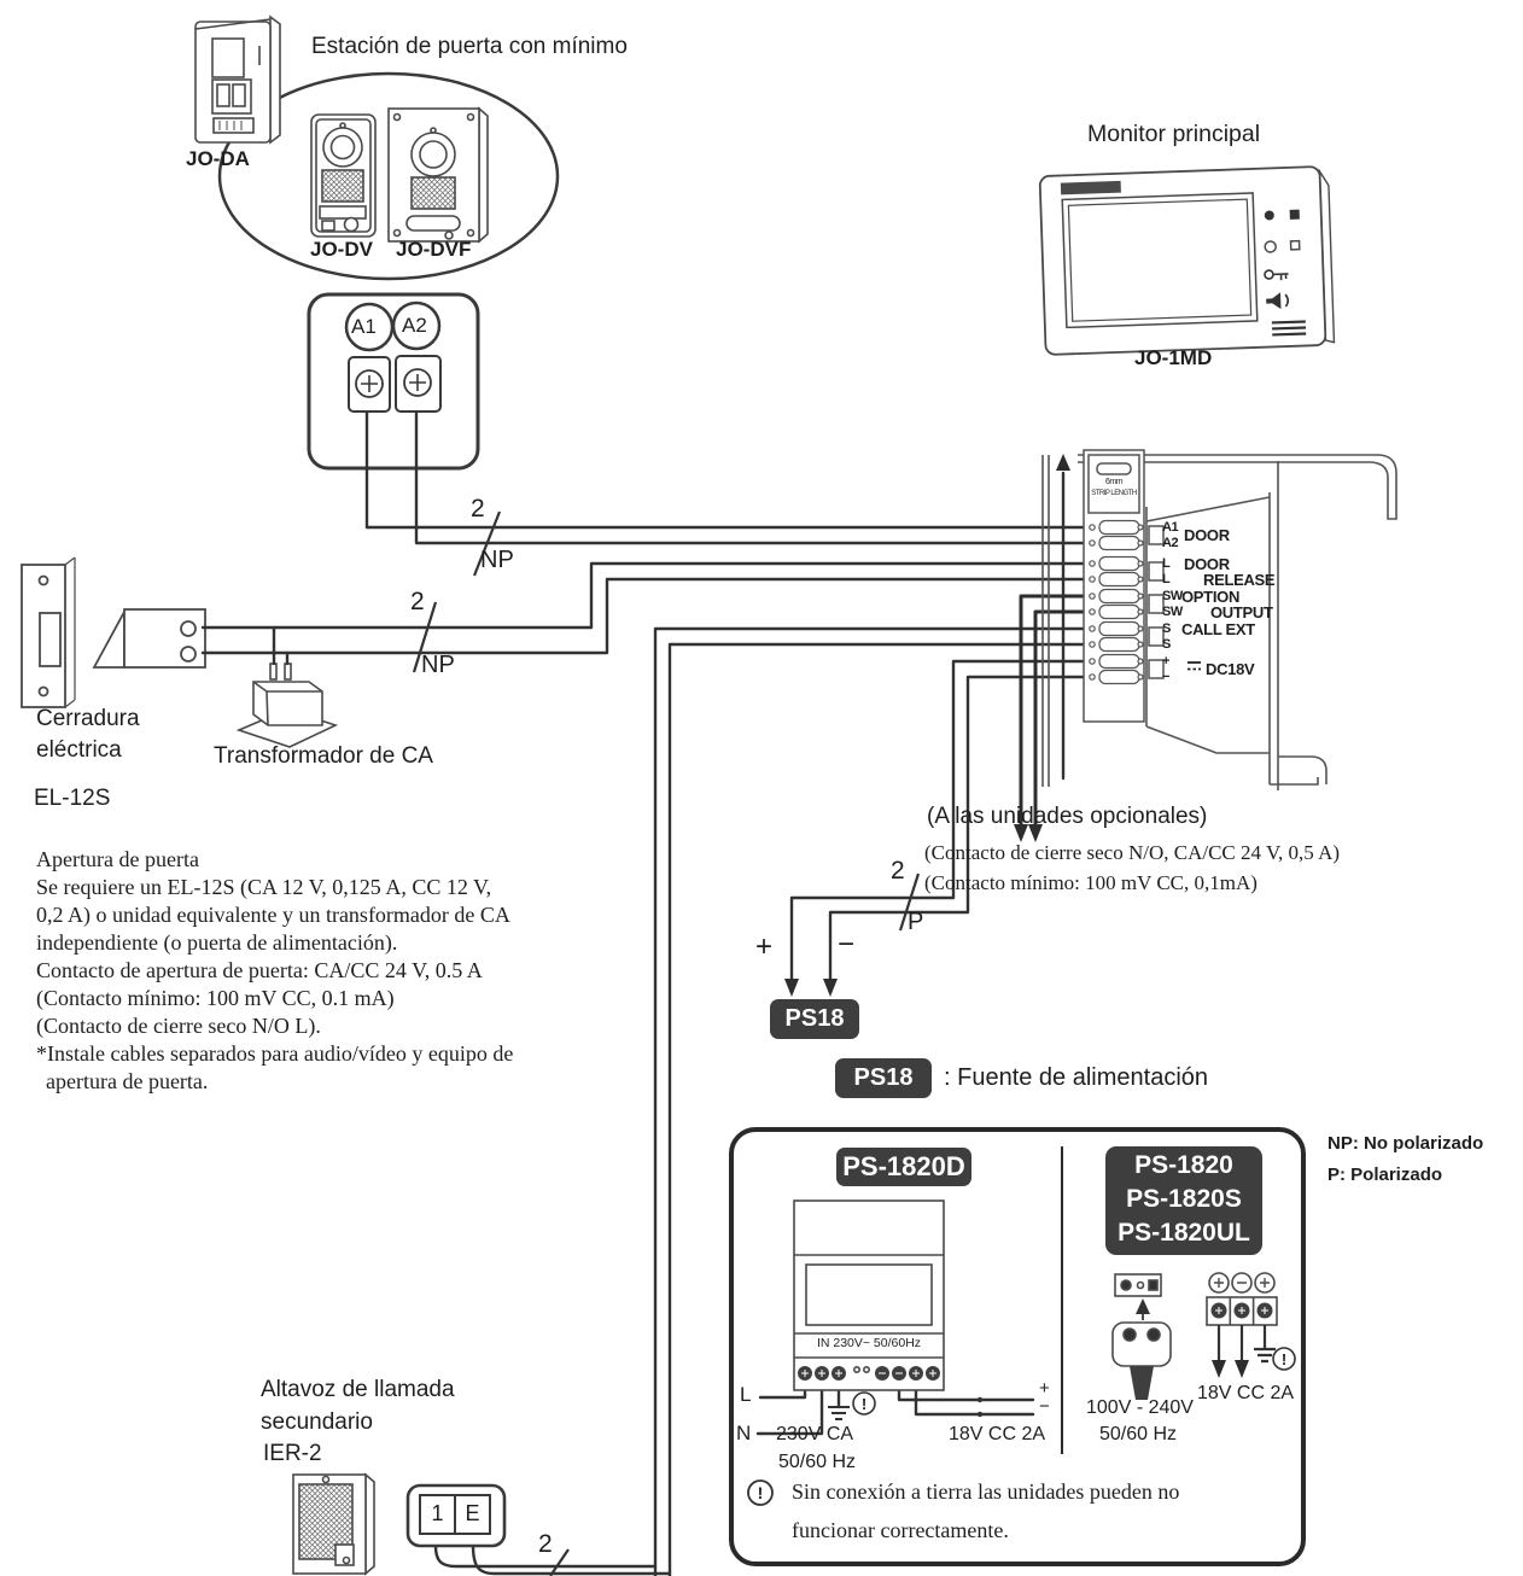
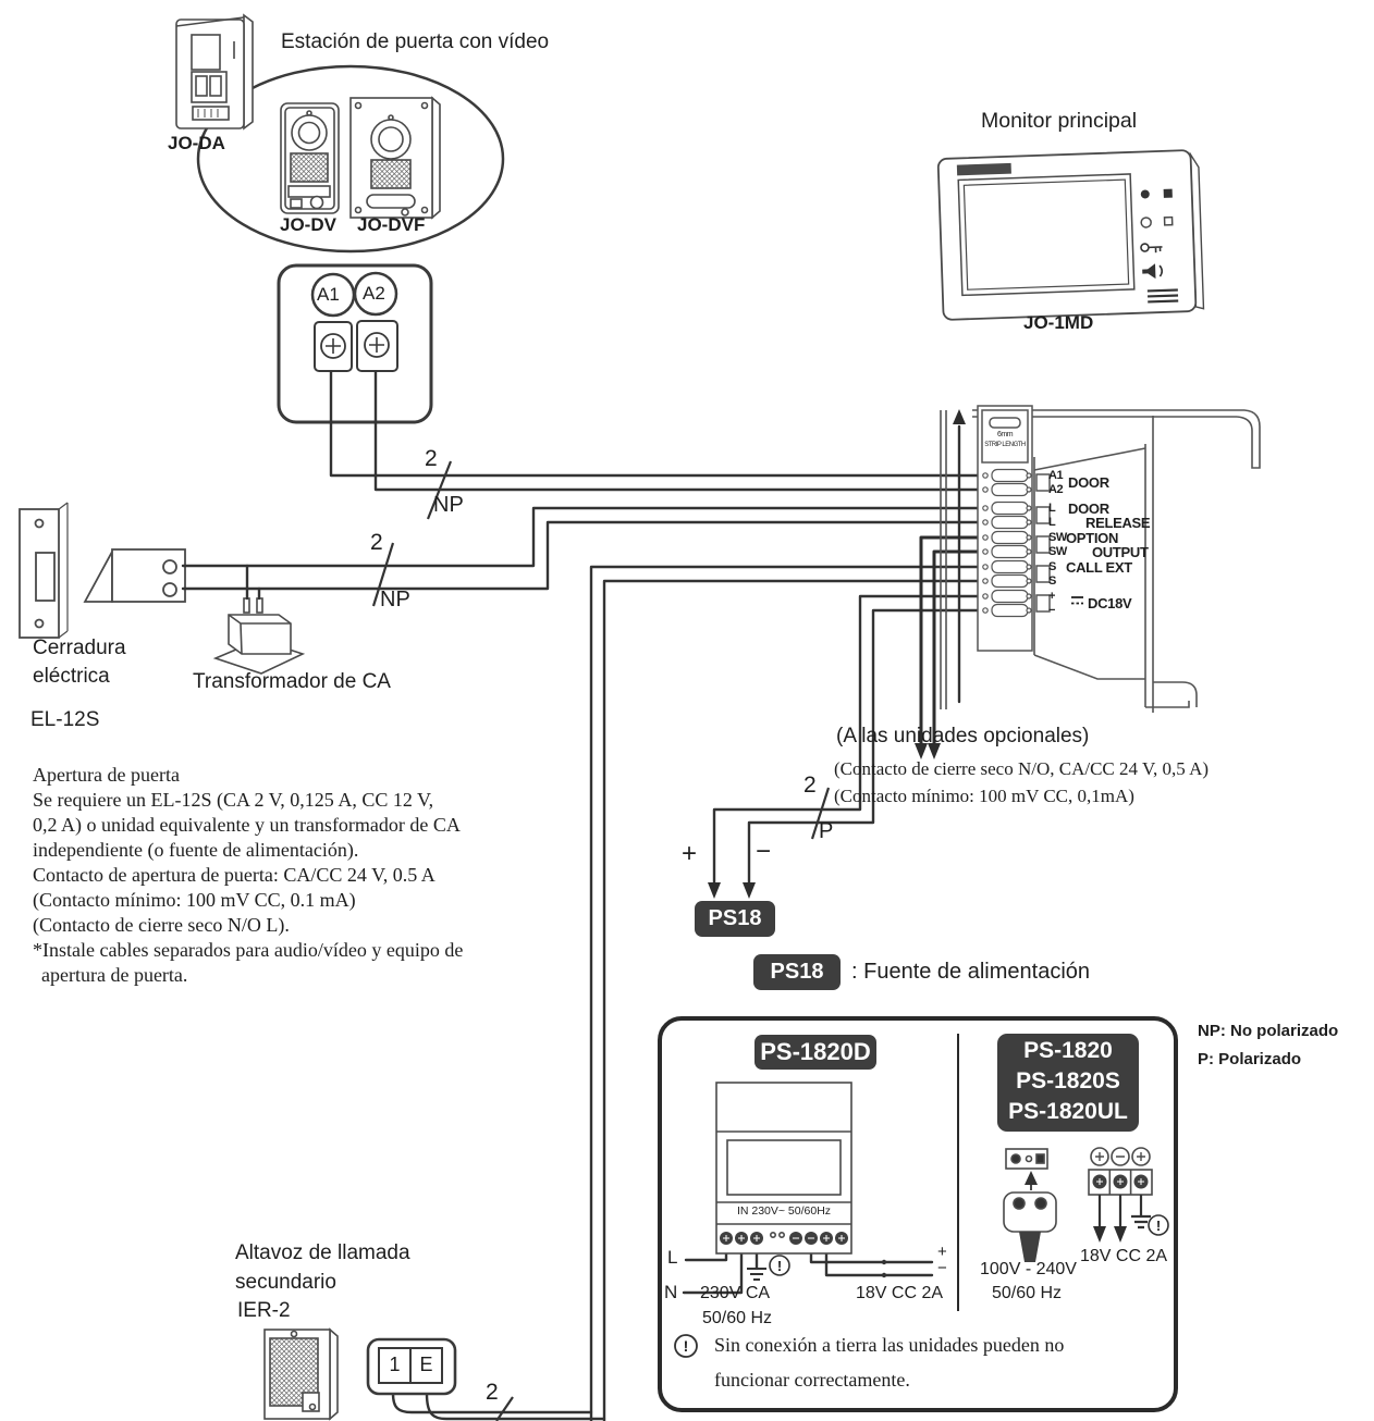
  !
  !
  !
- Estación de puerta con mínimo
+ Estación de puerta con vídeo
  JO-DA
  JO-DV
  JO-DVF
  Monitor principal
  JO-1MD
  A1
  A2
  Cerradura
  eléctrica
  Transformador de CA
  EL-12S
  Apertura de puerta
- Se requiere un EL-12S (CA 12 V, 0,125 A, CC 12 V,
+ Se requiere un EL-12S (CA 2 V, 0,125 A, CC 12 V,
  0,2 A) o unidad equivalente y un transformador de CA
- independiente (o puerta de alimentación).
+ independiente (o fuente de alimentación).
  Contacto de apertura de puerta: CA/CC 24 V, 0.5 A
  (Contacto mínimo: 100 mV CC, 0.1 mA)
  (Contacto de cierre seco N/O L).
  *Instale cables separados para audio/vídeo y equipo de
  apertura de puerta.
  2
  NP
  2
  NP
  2
  P
  2
  A1
  A2
  L
  L
  SW
  SW
  S
  S
  +
  −
  DOOR
  DOOR
  RELEASE
  OPTION
  OUTPUT
  CALL EXT
  DC18V
  (A las unidades opcionales)
  (Contacto de cierre seco N/O, CA/CC 24 V, 0,5 A)
  (Contacto mínimo: 100 mV CC, 0,1mA)
  +
  −
  PS18
  PS18
  : Fuente de alimentación
  NP: No polarizado
  P: Polarizado
  PS-1820D
  PS-1820
  PS-1820S
  PS-1820UL
  IN 230V~ 50/60Hz
  L
  N
  230V CA
  50/60 Hz
  18V CC 2A
  +
  −
  100V - 240V
  50/60 Hz
  18V CC 2A
  Sin conexión a tierra las unidades pueden no
  funcionar correctamente.
  Altavoz de llamada
  secundario
  IER-2
  1
  E
